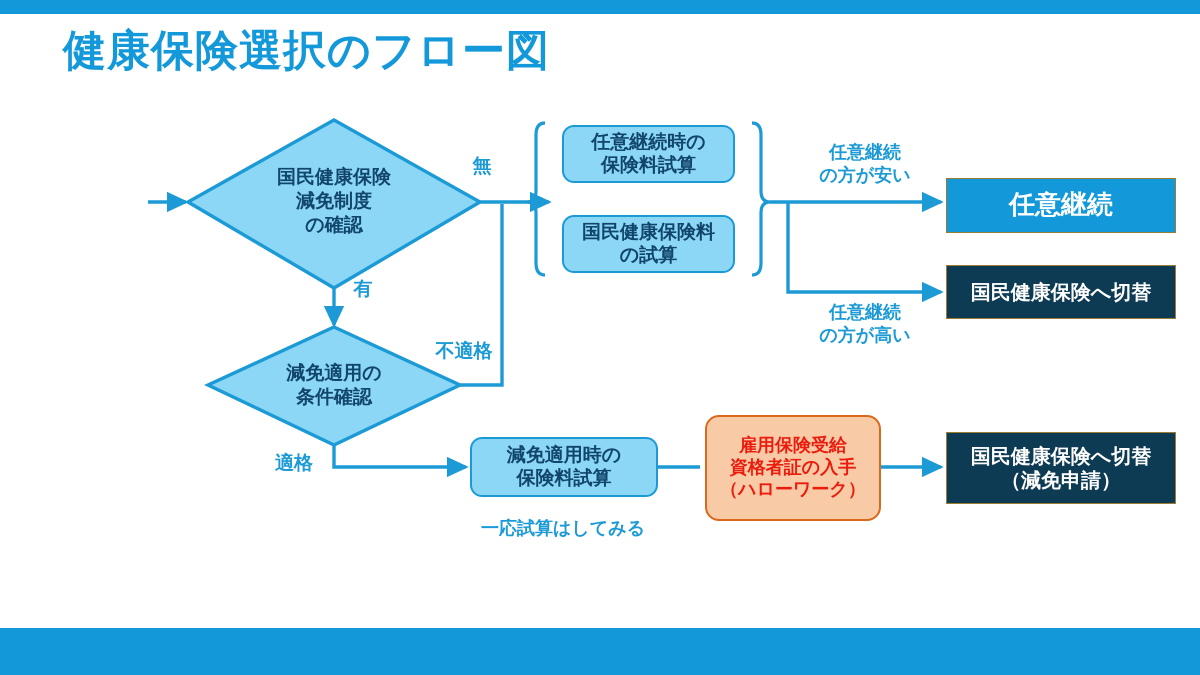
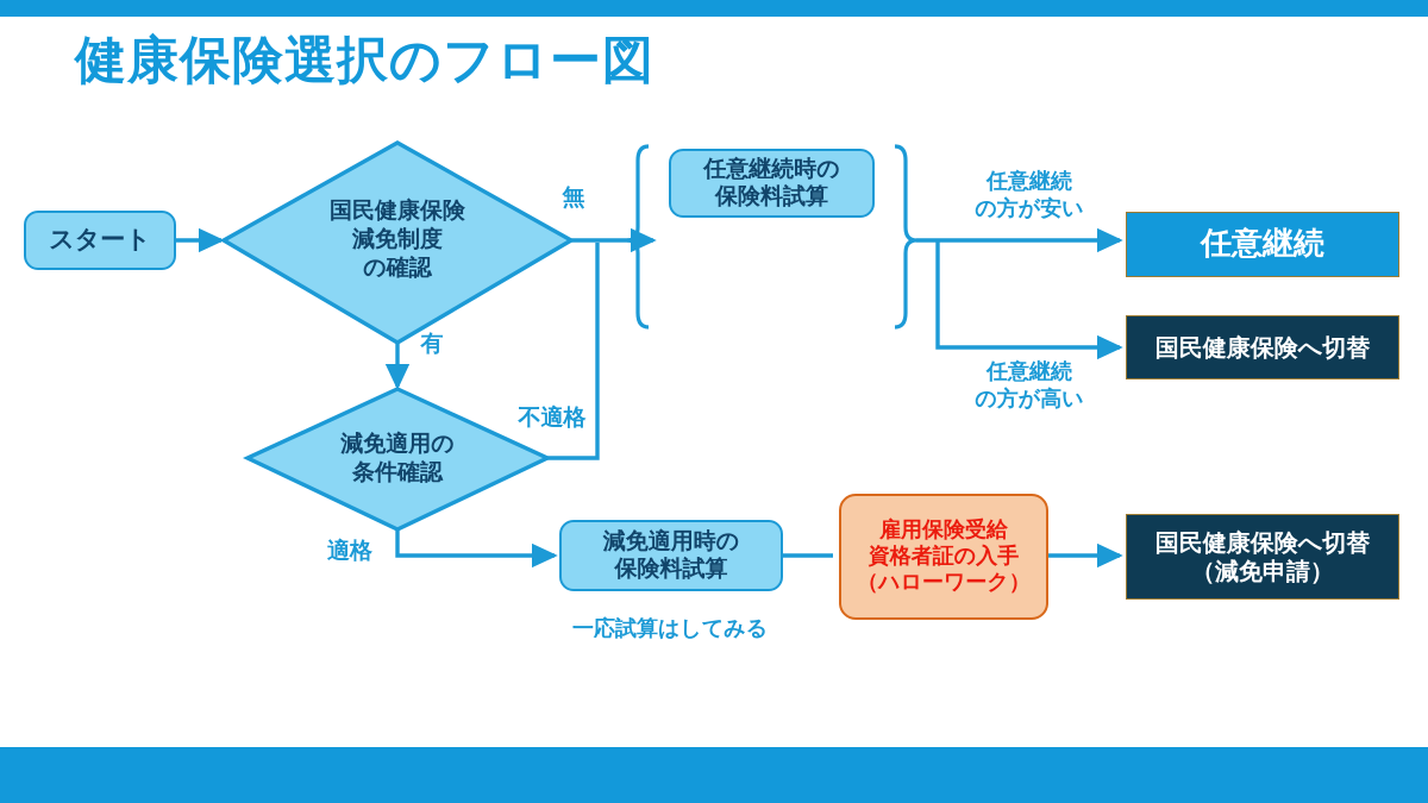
  健康保険選択のフロー図
+ スタート
  国民健康保険
  減免制度
  の確認
  減免適用の
  条件確認
  任意継続時の
  保険料試算
- 国民健康保険料
- の試算
  減免適用時の
  保険料試算
  雇用保険受給
  資格者証の入手
  （ハローワーク）
  任意継続
  国民健康保険へ切替
  国民健康保険へ切替
  （減免申請）
  無
  有
  不適格
  適格
  任意継続
  の方が安い
  任意継続
  の方が高い
  一応試算はしてみる
